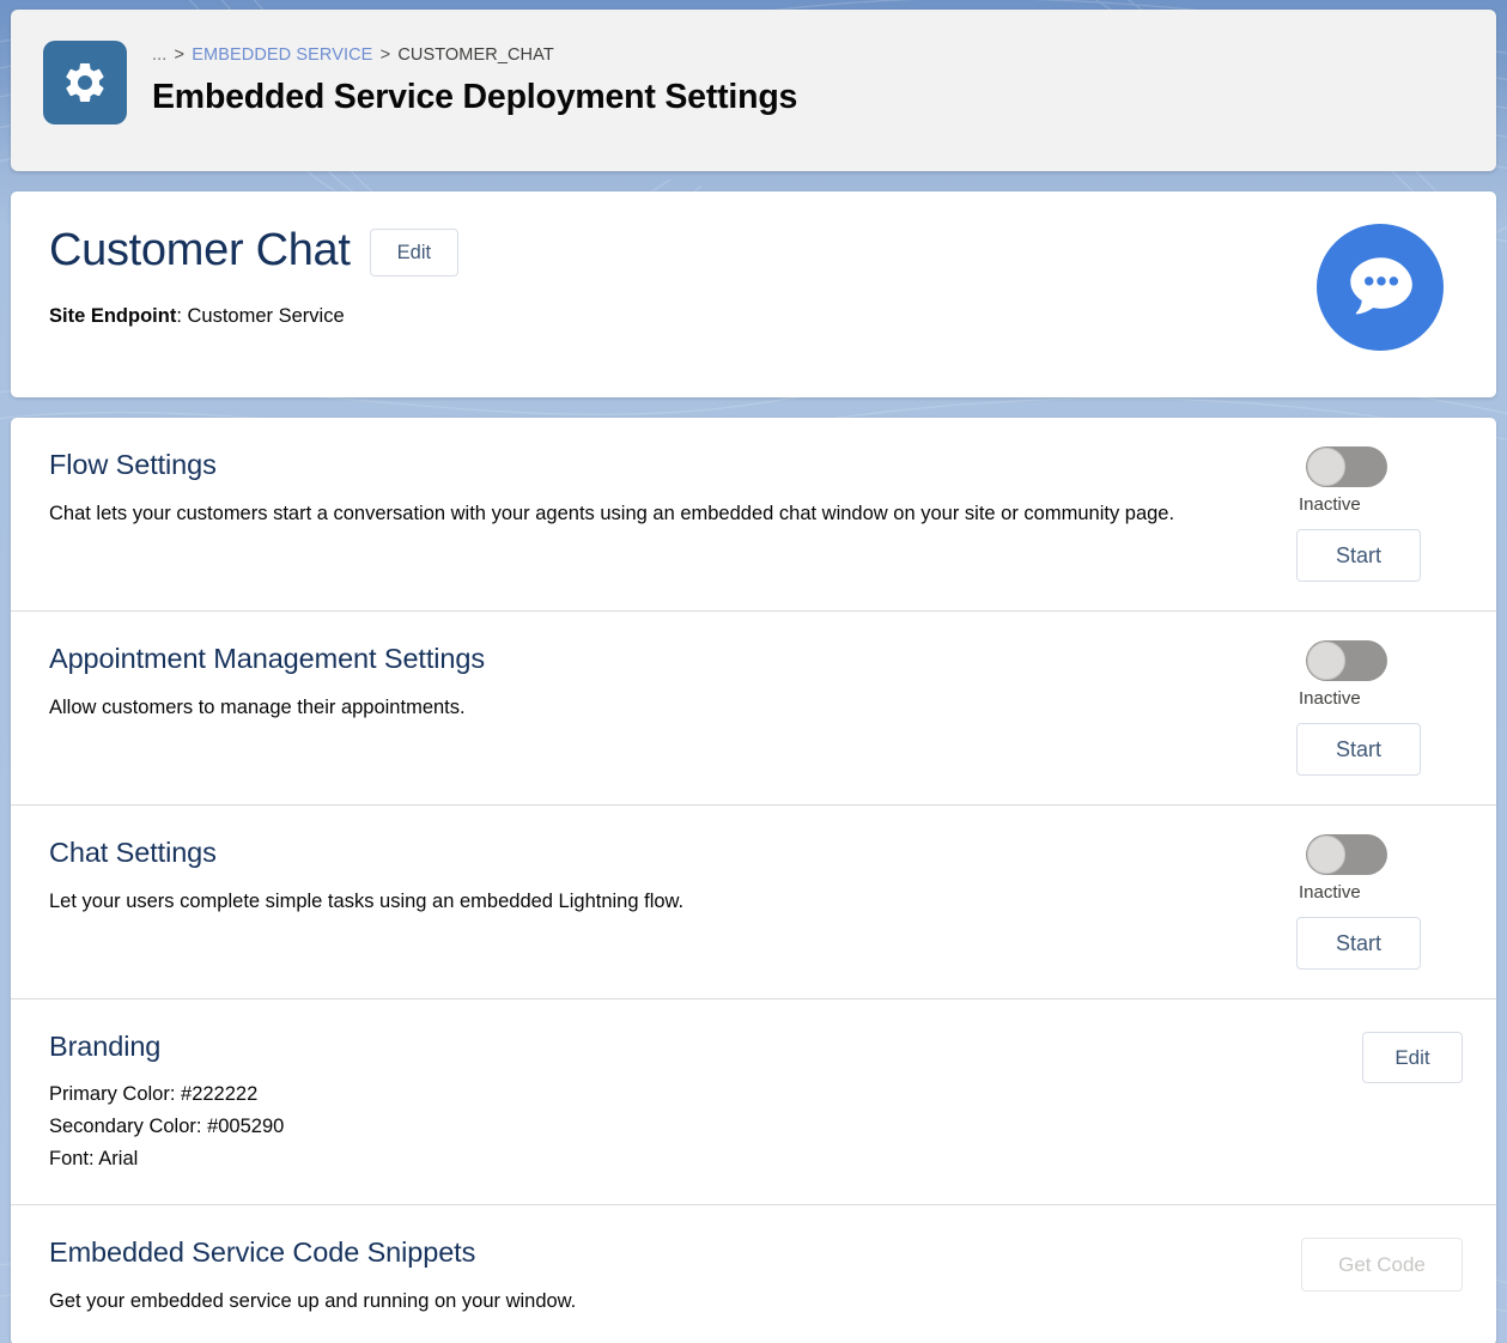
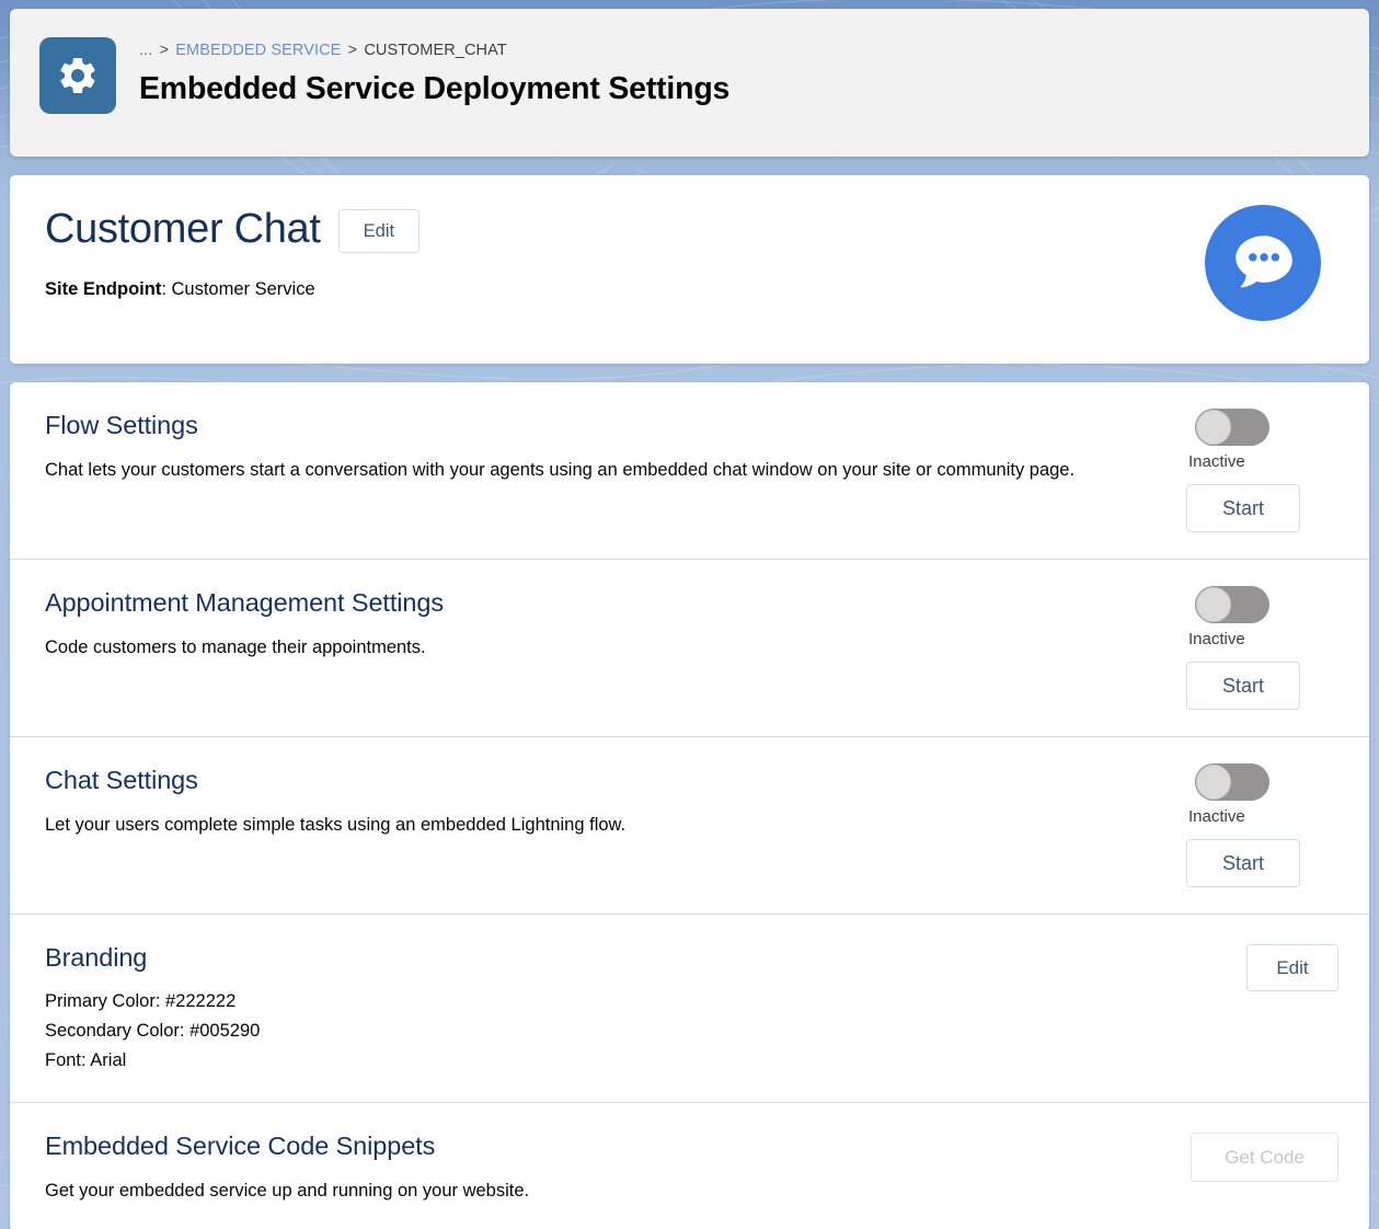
  ... > EMBEDDED SERVICE > CUSTOMER_CHAT
  Embedded Service Deployment Settings
  Customer Chat
  Edit
  Site Endpoint: Customer Service
  Flow Settings
  Chat lets your customers start a conversation with your agents using an embedded chat window on your site or community page.
  Inactive
  Start
  Appointment Management Settings
- Allow customers to manage their appointments.
+ Code customers to manage their appointments.
  Inactive
  Start
  Chat Settings
  Let your users complete simple tasks using an embedded Lightning flow.
  Inactive
  Start
  Branding
  Primary Color: #222222
  Secondary Color: #005290
  Font: Arial
  Edit
  Embedded Service Code Snippets
- Get your embedded service up and running on your window.
+ Get your embedded service up and running on your website.
  Get Code
